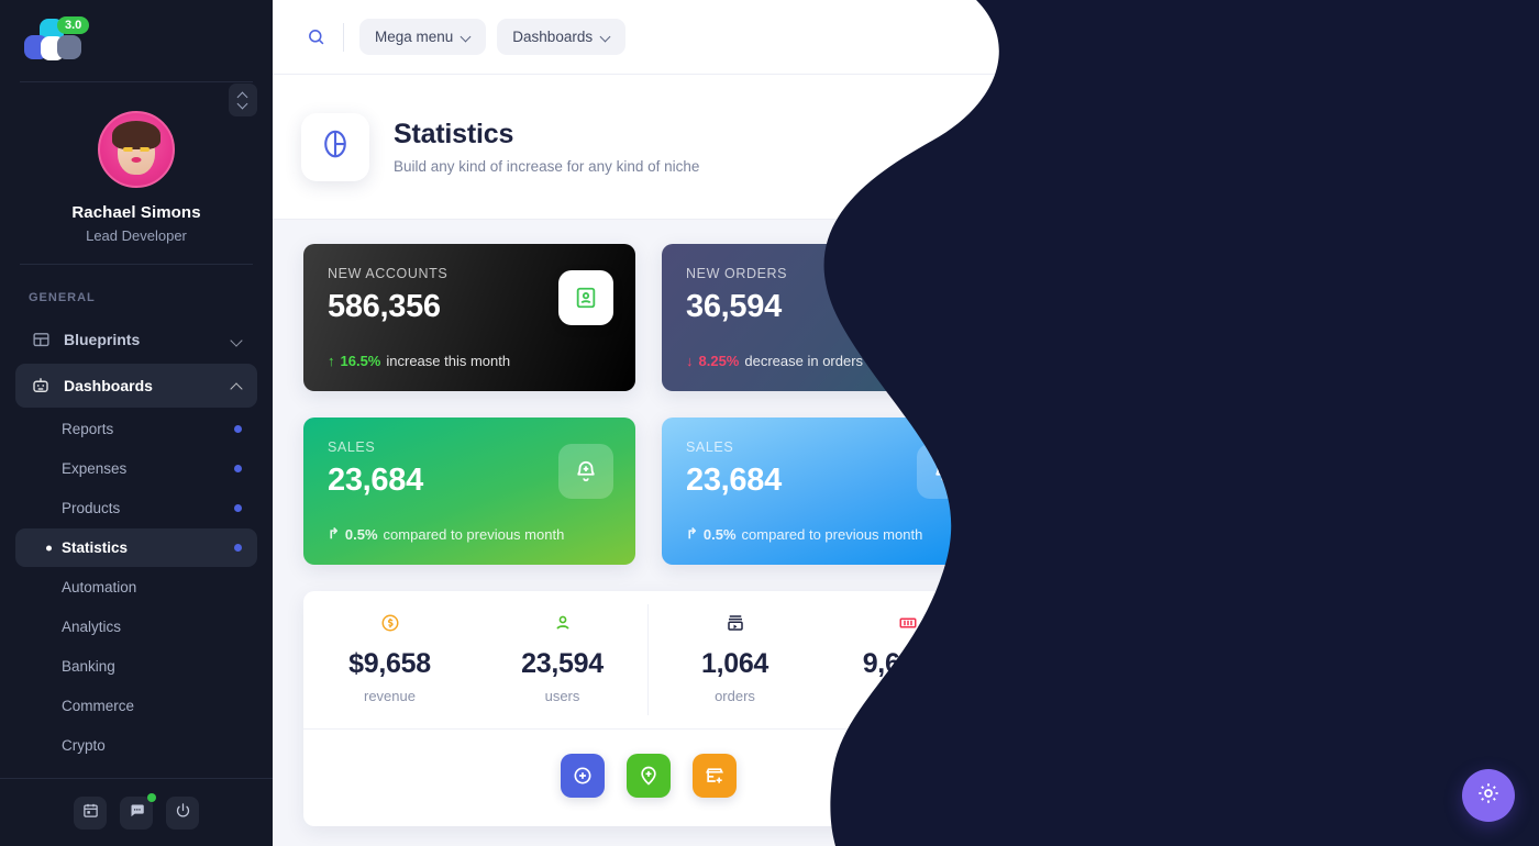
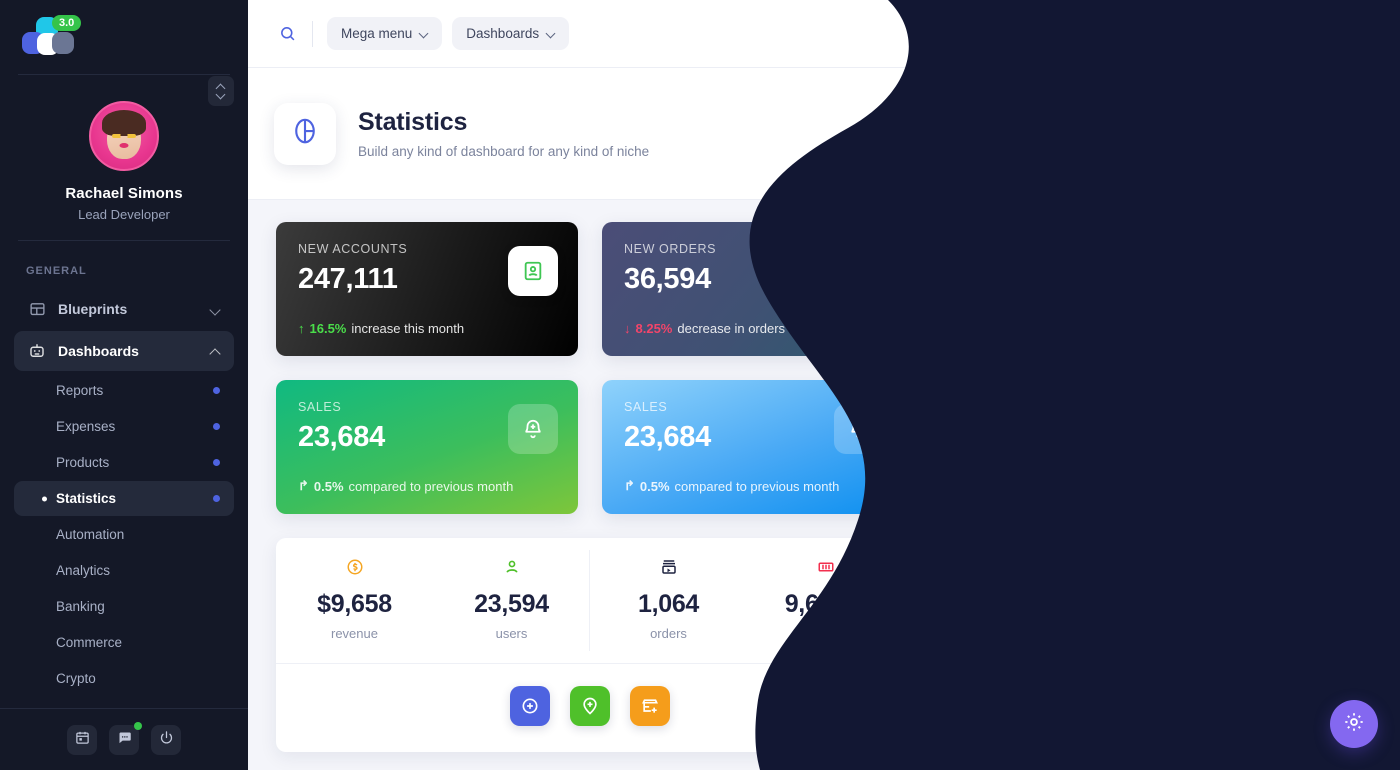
  3.0
  Rachael Simons
  Lead Developer
  GENERAL
  Blueprints
  Dashboards
  Reports
  Expenses
  Products
  Statistics
  Automation
  Analytics
  Banking
  Commerce
  Crypto
  Mega menu
  Dashboards
  Statistics
- Build any kind of increase for any kind of niche
+ Build any kind of dashboard for any kind of niche
  NEW ACCOUNTS
- 586,356
+ 247,111
  ↑
  16.5%
  increase this month
  NEW ORDERS
  36,594
  ↓
  8.25%
  SALES
  23,684
  ↱
  0.5%
  compared to previous month
  SALES
  23,684
  ↱
  0.5%
  compared to previous month
  $9,658
  revenue
  23,594
  users
  1,064
  orders
